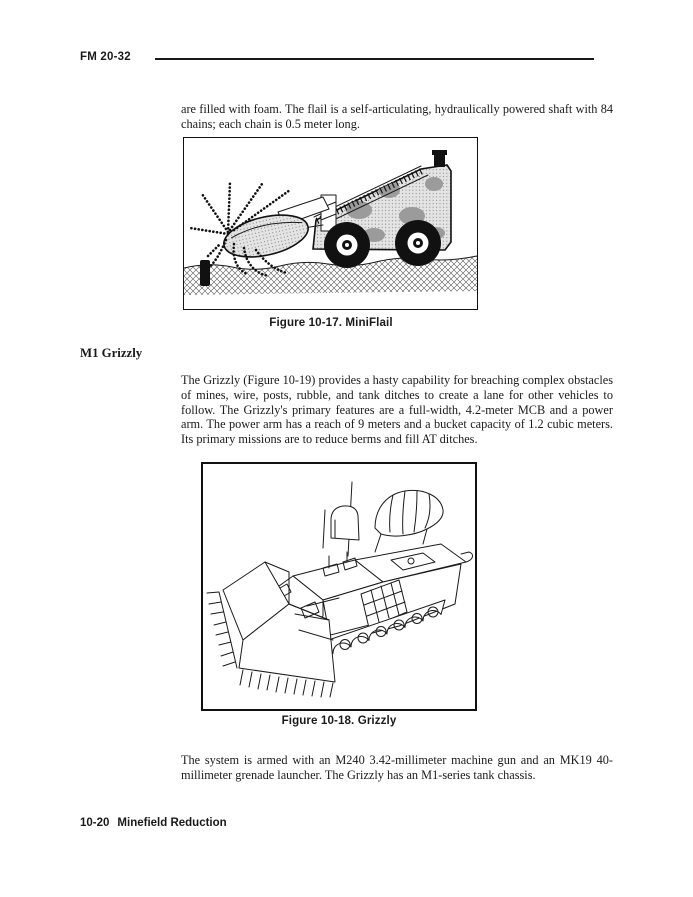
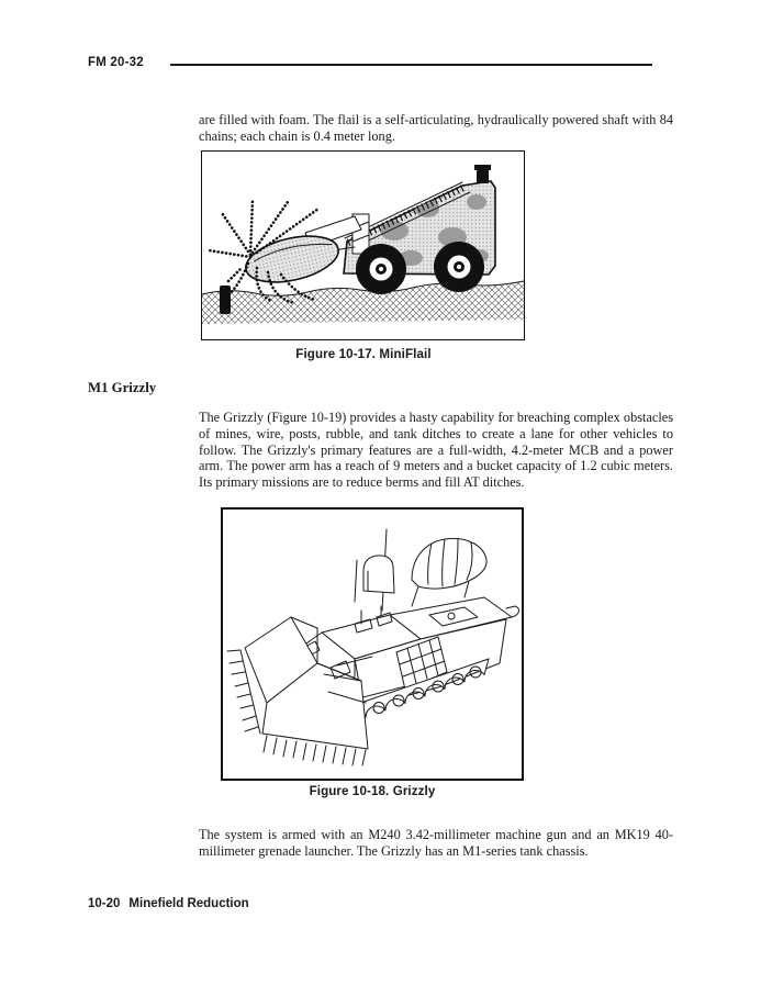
  FM 20-32
- are filled with foam. The flail is a self-articulating, hydraulically powered shaft with 84 chains; each chain is 0.5 meter long.
+ are filled with foam. The flail is a self-articulating, hydraulically powered shaft with 84 chains; each chain is 0.4 meter long.
  Figure 10-17. MiniFlail
  M1 Grizzly
  The Grizzly (Figure 10-19) provides a hasty capability for breaching complex obstacles of mines, wire, posts, rubble, and tank ditches to create a lane for other vehicles to follow. The Grizzly's primary features are a full-width, 4.2-meter MCB and a power arm. The power arm has a reach of 9 meters and a bucket capacity of 1.2 cubic meters. Its primary missions are to reduce berms and fill AT ditches.
  Figure 10-18. Grizzly
  The system is armed with an M240 3.42-millimeter machine gun and an MK19 40-millimeter grenade launcher. The Grizzly has an M1-series tank chassis.
  10-20 Minefield Reduction
